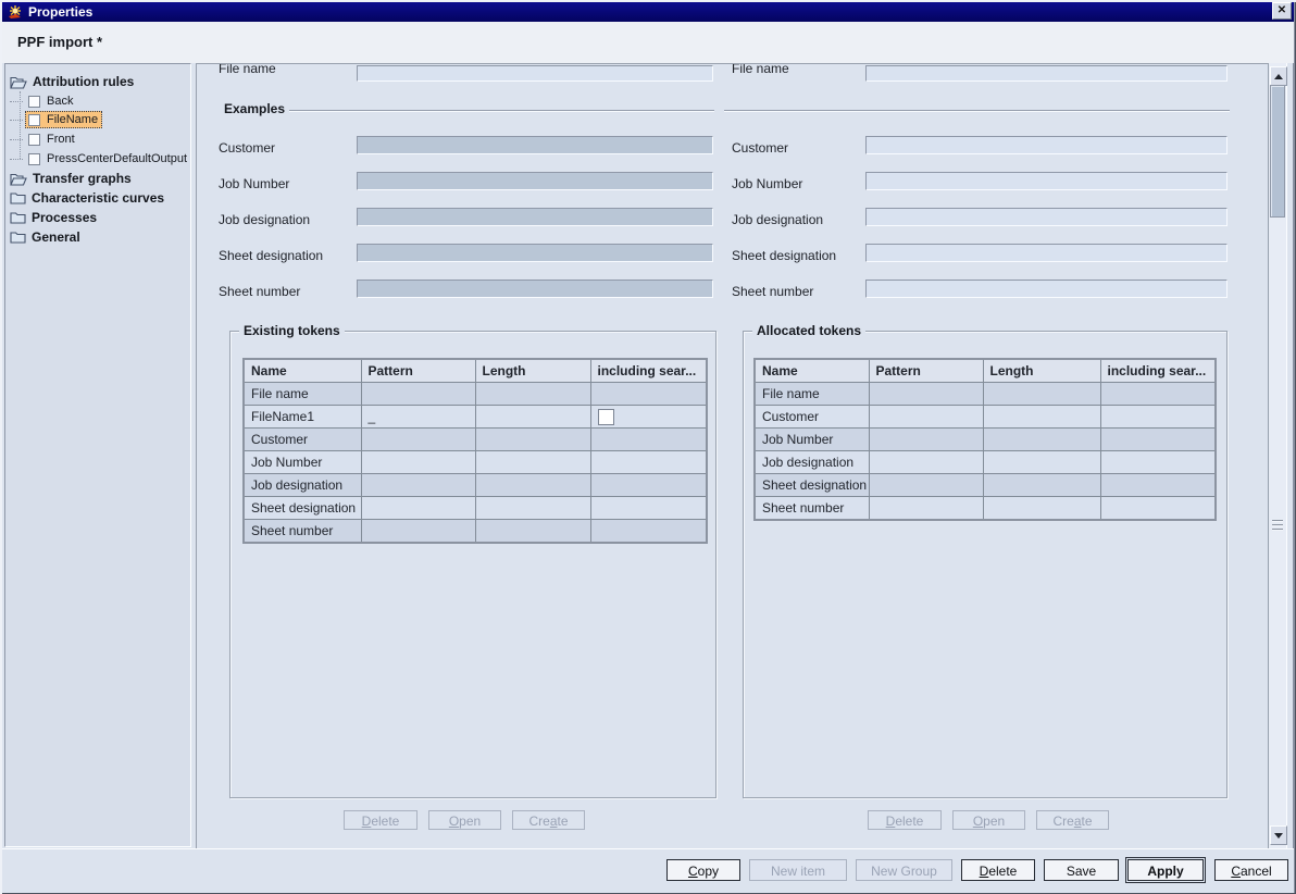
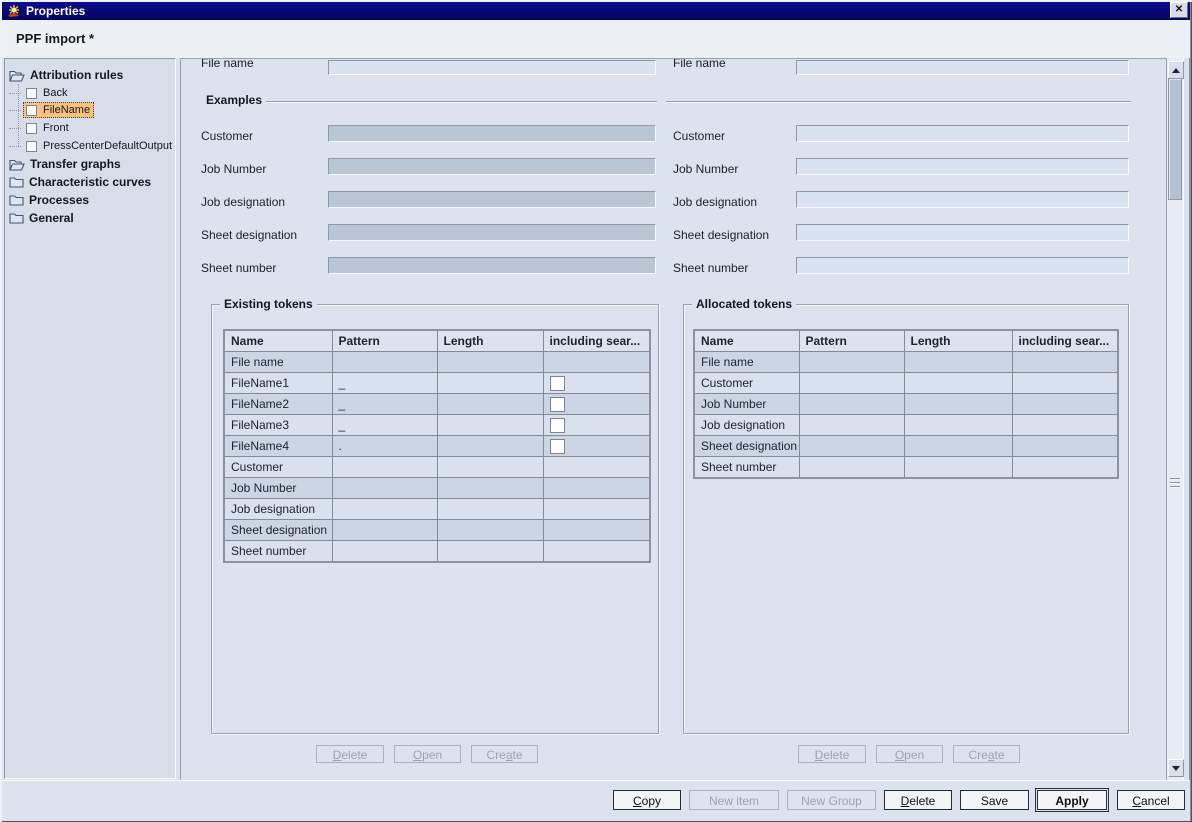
  Properties
  ✕
  PPF import *
  Attribution rules
  Back
  FileName
  Front
  PressCenterDefaultOutput
  Transfer graphs
  Characteristic curves
  Processes
  General
  File name
  File name
  Examples
  Customer
  Job Number
  Job designation
  Sheet designation
  Sheet number
  Customer
  Job Number
  Job designation
  Sheet designation
  Sheet number
  Existing tokens
  Name	Pattern	Length	including sear...
  File name
  FileName1	_
+ FileName2	_
+ FileName3	_
+ FileName4	.
  Customer
  Job Number
  Job designation
  Sheet designation
  Sheet number
  Allocated tokens
  Name	Pattern	Length	including sear...
  File name
  Customer
  Job Number
  Job designation
  Sheet designation
  Sheet number
  Delete
  Open
  Create
  Delete
  Open
  Create
  Copy
  New item
  New Group
  Delete
  Save
  Apply
  Cancel
